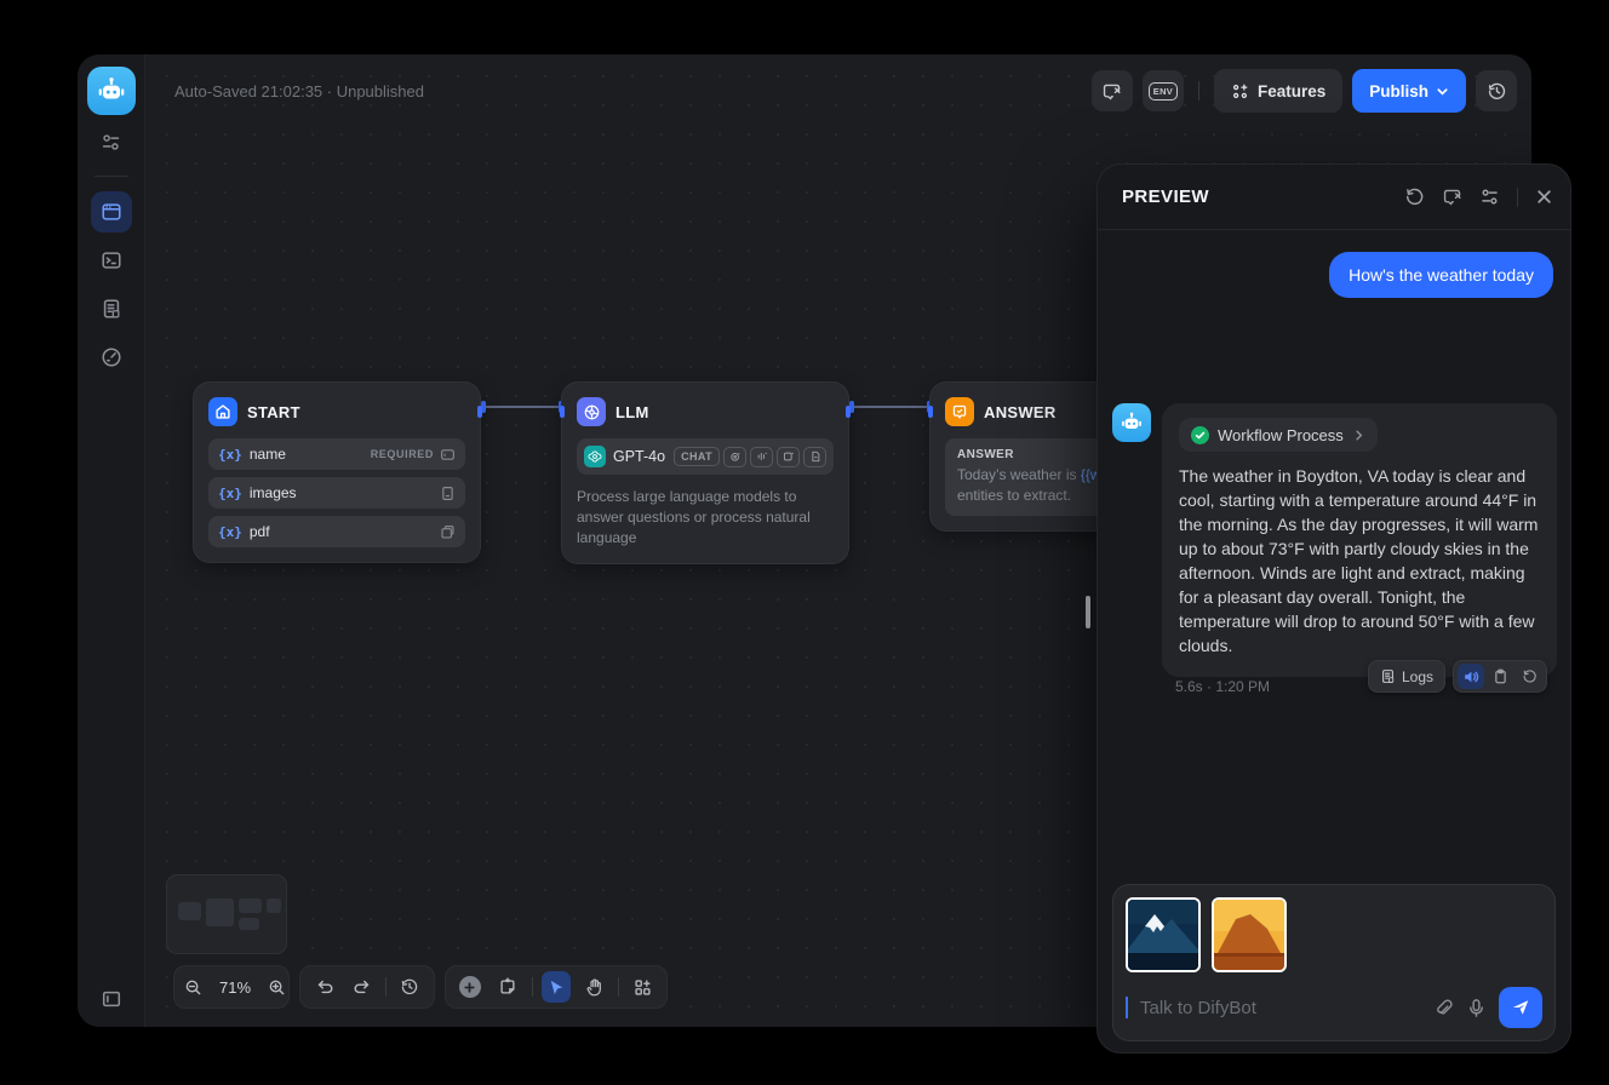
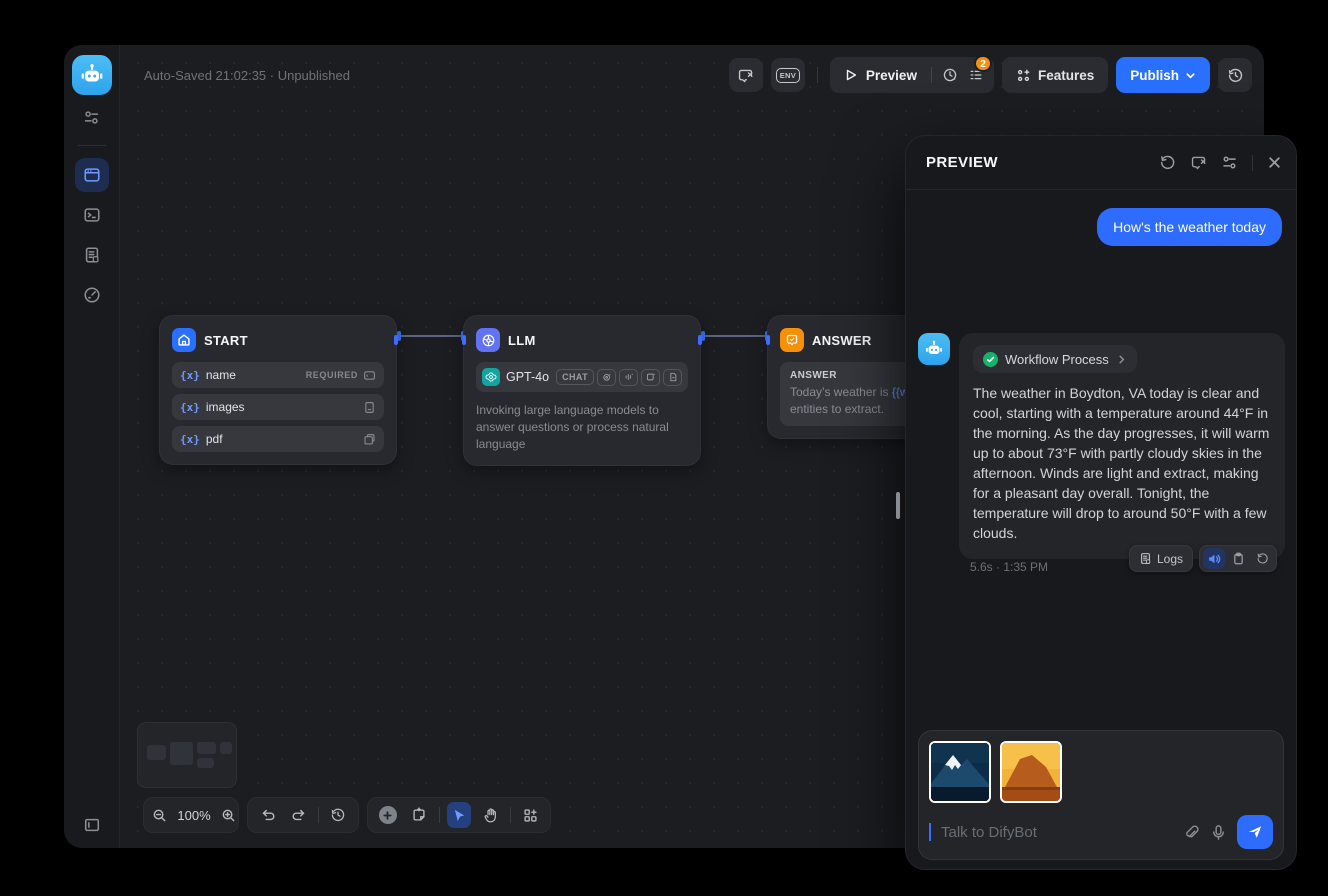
  Auto-Saved 21:02:35 · Unpublished
  ENV
+ Preview
+ 2
  Features
  Publish
  START
  {x}
  name
  REQUIRED
  {x}
  images
  {x}
  pdf
  LLM
  GPT-4o
  CHAT
- Process large language models to answer questions or process natural language
+ Invoking large language models to answer questions or process natural language
  ANSWER
  ANSWER
  Today’s weather is {{
  entities to extract.
- 71%
+ 100%
  PREVIEW
  How's the weather today
  Workflow Process
  The weather in Boydton, VA today is clear and cool, starting with a temperature around 44°F in the morning. As the day progresses, it will warm up to about 73°F with partly cloudy skies in the afternoon. Winds are light and extract, making for a pleasant day overall. Tonight, the temperature will drop to around 50°F with a few clouds.
  Logs
- 5.6s · 1:20 PM
+ 5.6s · 1:35 PM
  Talk to DifyBot
